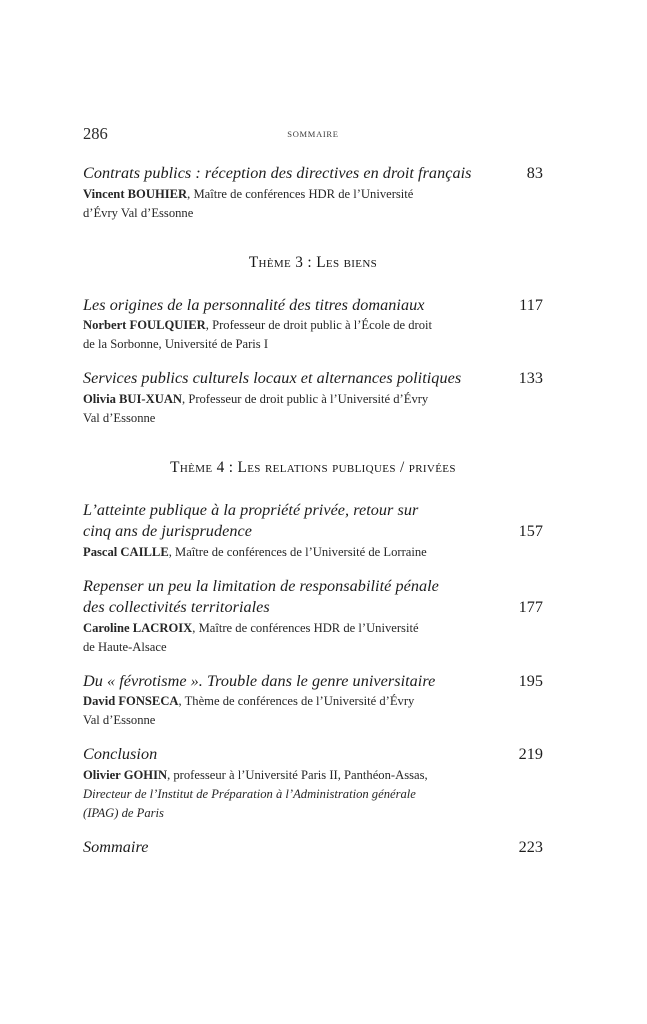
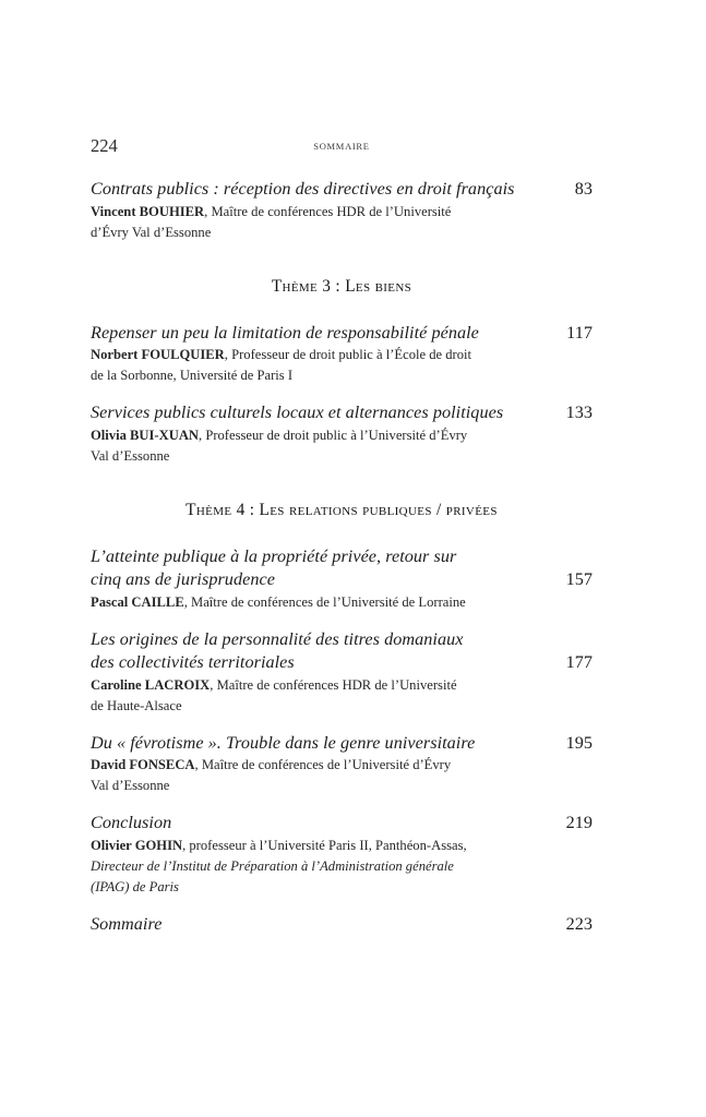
- 286
+ 224
  SOMMAIRE
  Contrats publics : réception des directives en droit français
  83
  Vincent BOUHIER, Maître de conférences HDR de l’Université
  d’Évry Val d’Essonne
  Thème 3 : Les biens
- Les origines de la personnalité des titres domaniaux
+ Repenser un peu la limitation de responsabilité pénale
  117
  Norbert FOULQUIER, Professeur de droit public à l’École de droit
  de la Sorbonne, Université de Paris I
  Services publics culturels locaux et alternances politiques
  133
  Olivia BUI-XUAN, Professeur de droit public à l’Université d’Évry
  Val d’Essonne
  Thème 4 : Les relations publiques / privées
  L’atteinte publique à la propriété privée, retour sur
  cinq ans de jurisprudence
  157
  Pascal CAILLE, Maître de conférences de l’Université de Lorraine
- Repenser un peu la limitation de responsabilité pénale
+ Les origines de la personnalité des titres domaniaux
  des collectivités territoriales
  177
  Caroline LACROIX, Maître de conférences HDR de l’Université
  de Haute-Alsace
  Du « févrotisme ». Trouble dans le genre universitaire
  195
- David FONSECA, Thème de conférences de l’Université d’Évry
+ David FONSECA, Maître de conférences de l’Université d’Évry
  Val d’Essonne
  Conclusion
  219
  Olivier GOHIN, professeur à l’Université Paris II, Panthéon-Assas,
  Directeur de l’Institut de Préparation à l’Administration générale
  (IPAG) de Paris
  Sommaire
  223
